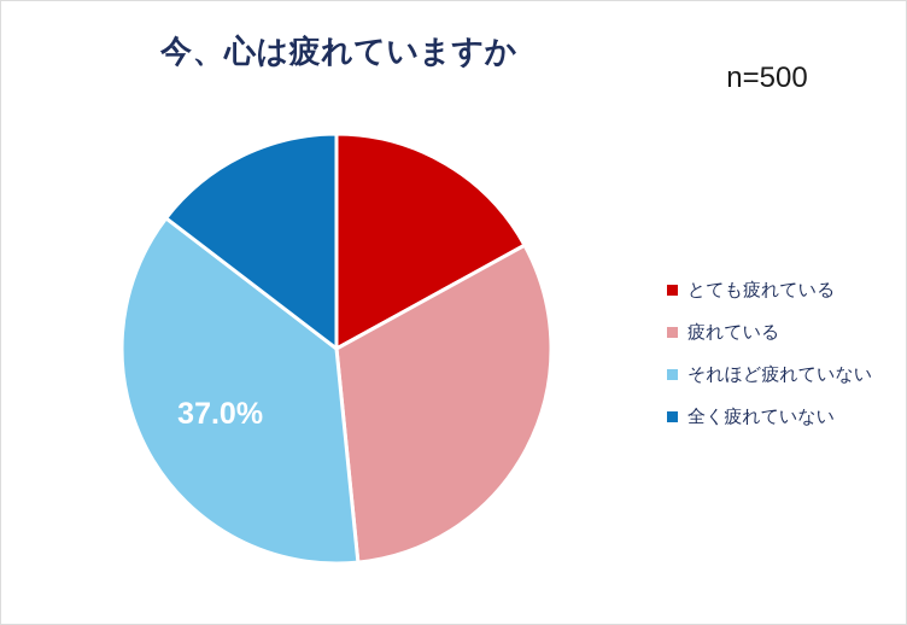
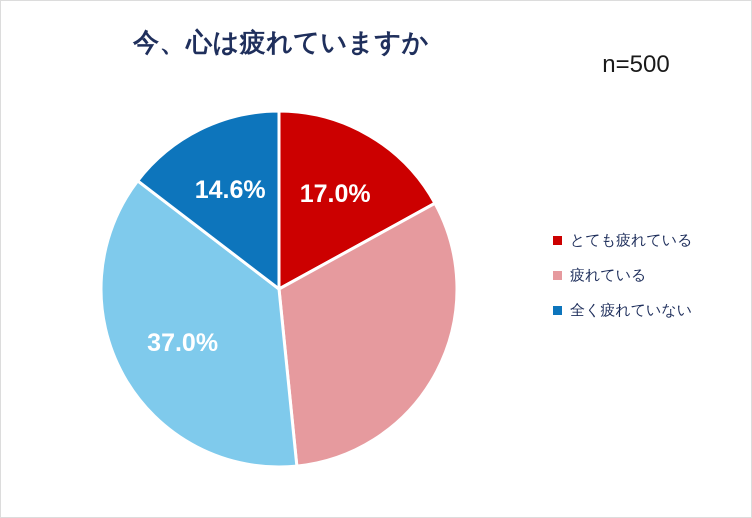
  今、心は疲れていますか
  n=500
+ 17.0%
  37.0%
+ 14.6%
  とても疲れている
  疲れている
- それほど疲れていない
  全く疲れていない
